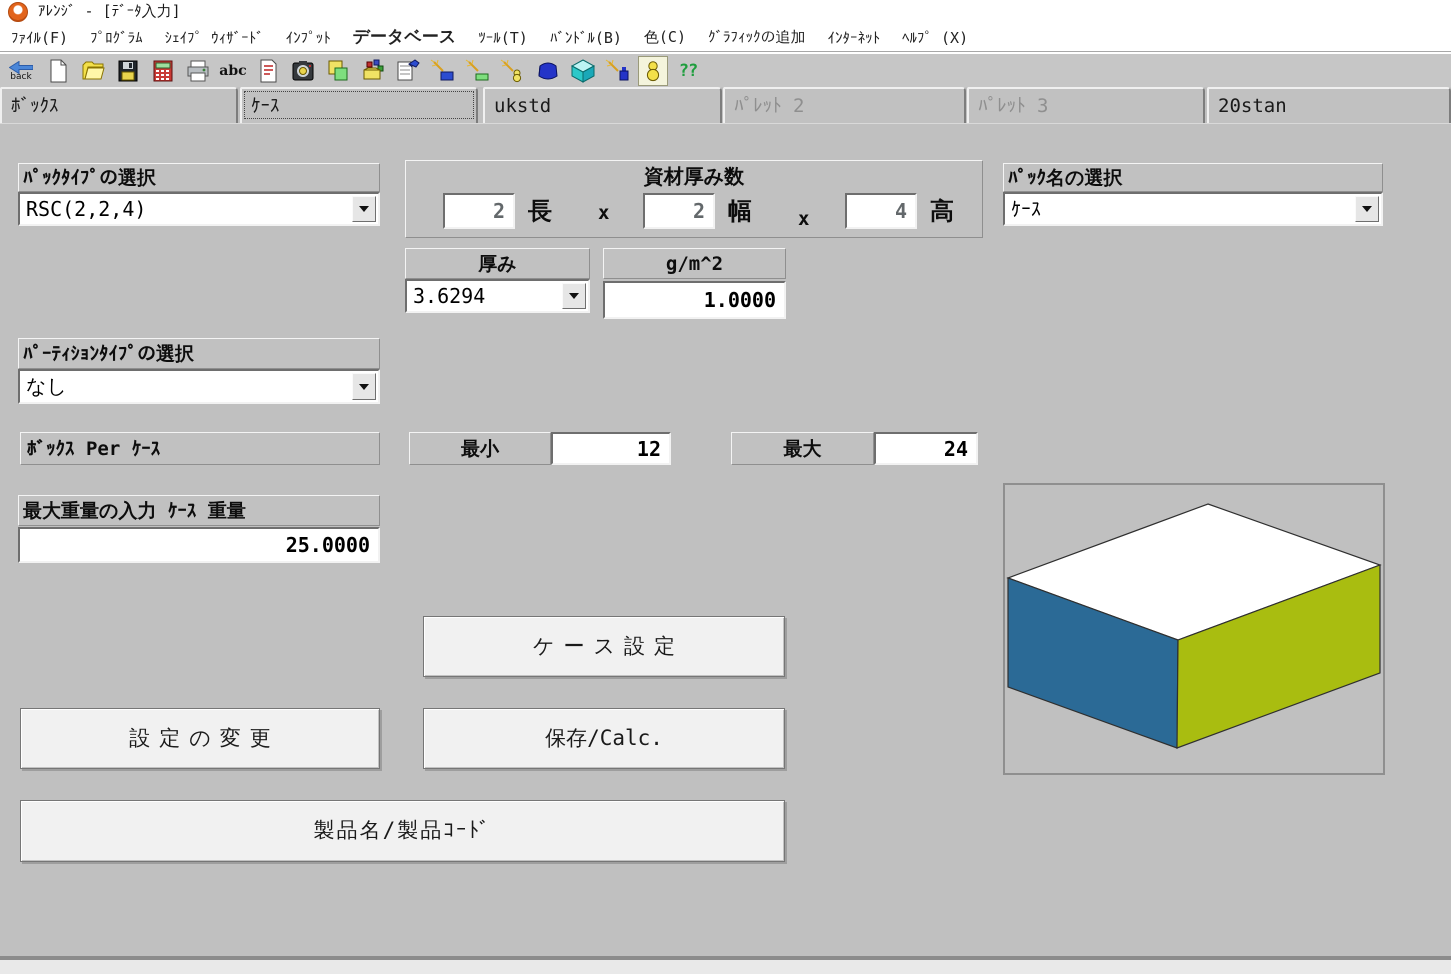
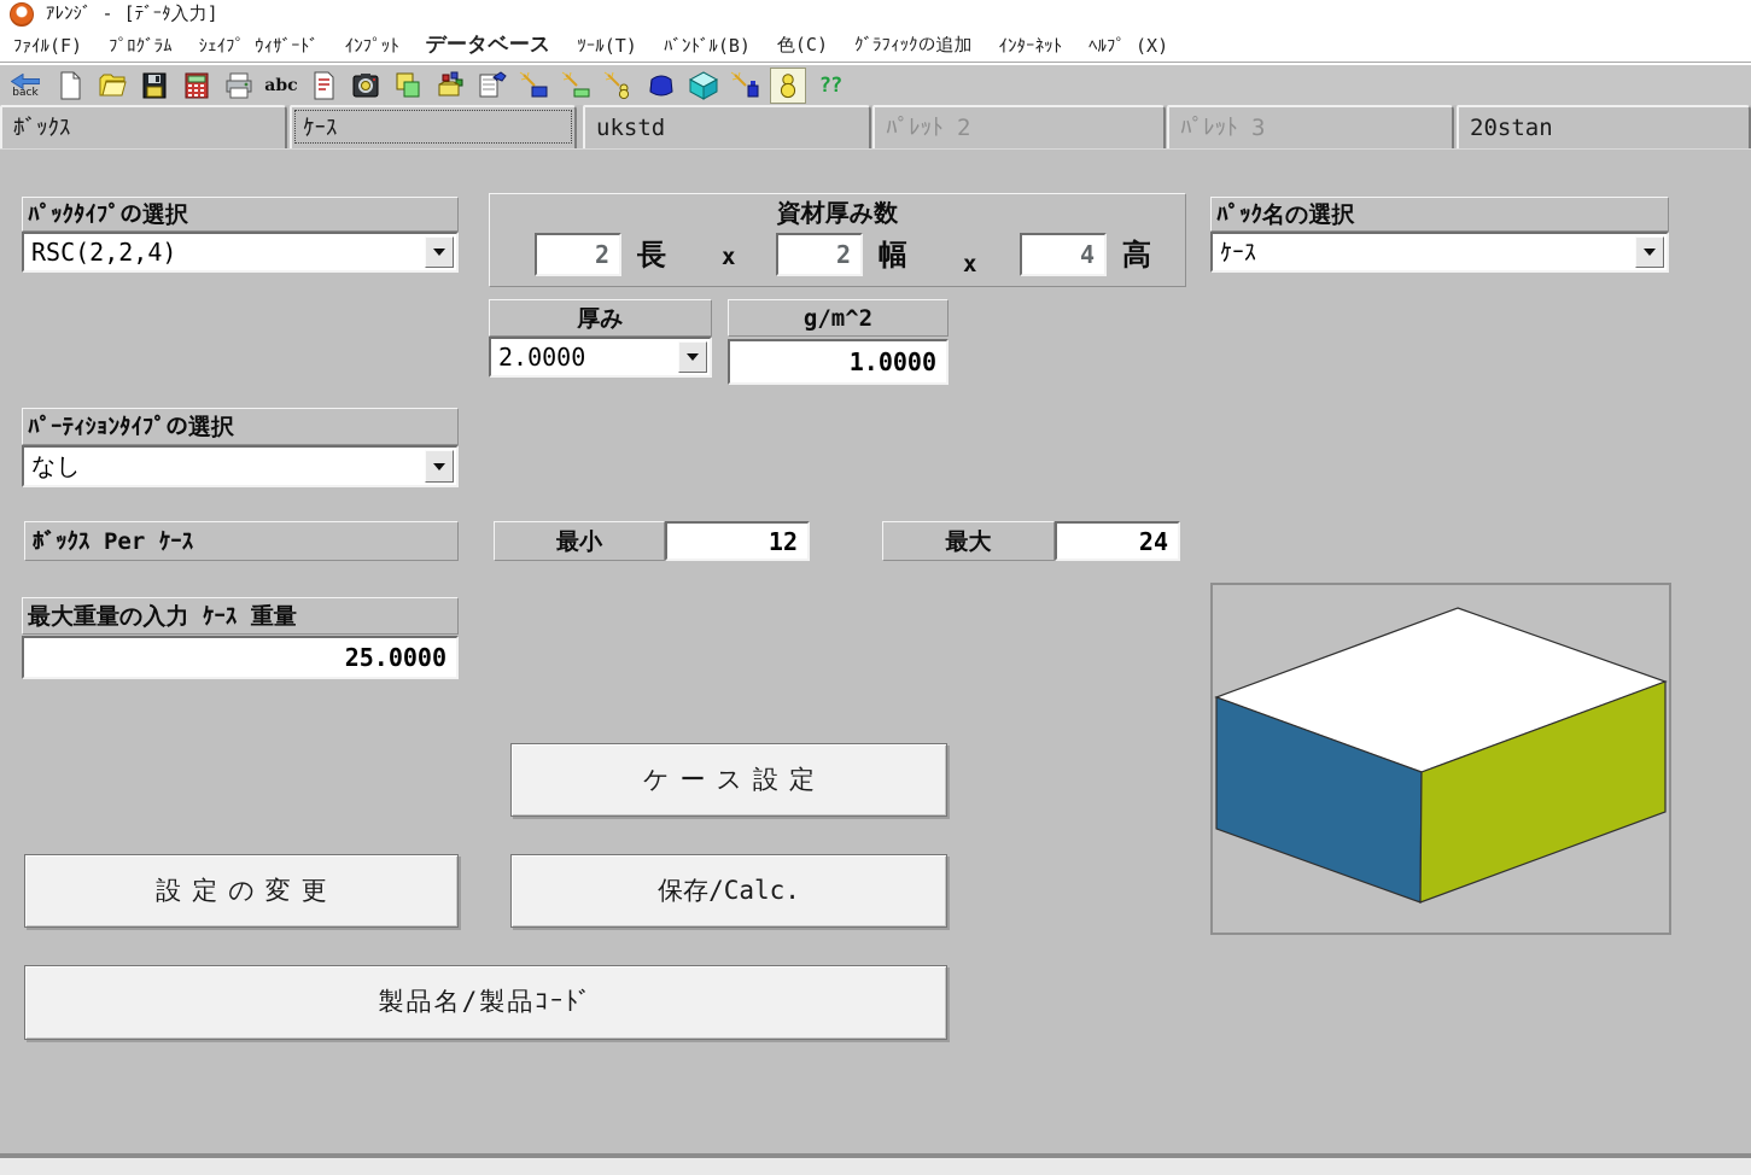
  ｱﾚﾝｼﾞ - [ﾃﾞｰﾀ入力]
  ﾌｧｲﾙ(F)
  ﾌﾟﾛｸﾞﾗﾑ
  ｼｪｲﾌﾟ ｳｨｻﾞｰﾄﾞ
  ｲﾝﾌﾟｯﾄ
  データベース
  ﾂｰﾙ(T)
  ﾊﾞﾝﾄﾞﾙ(B)
  色(C)
  ｸﾞﾗﾌｨｯｸの追加
  ｲﾝﾀｰﾈｯﾄ
  ﾍﾙﾌﾟ (X)
  back
  abc
  ??
  ﾎﾞｯｸｽ
  ｹｰｽ
  ukstd
  ﾊﾟﾚｯﾄ 2
  ﾊﾟﾚｯﾄ 3
  20stan
  ﾊﾟｯｸﾀｲﾌﾟの選択
  RSC(2,2,4)
  資材厚み数
  2
  長
  x
  2
  幅
  x
  4
  高
  ﾊﾟｯｸ名の選択
  ｹｰｽ
  厚み
- 3.6294
+ 2.0000
  g/m^2
  1.0000
  ﾊﾟｰﾃｨｼｮﾝﾀｲﾌﾟの選択
  なし
  ﾎﾞｯｸｽ Per ｹｰｽ
  最小
  12
  最大
  24
  最大重量の入力 ｹｰｽ 重量
  25.0000
  ケース設定
  設定の変更
  保存/Calc.
  製品名/製品ｺｰﾄﾞ
